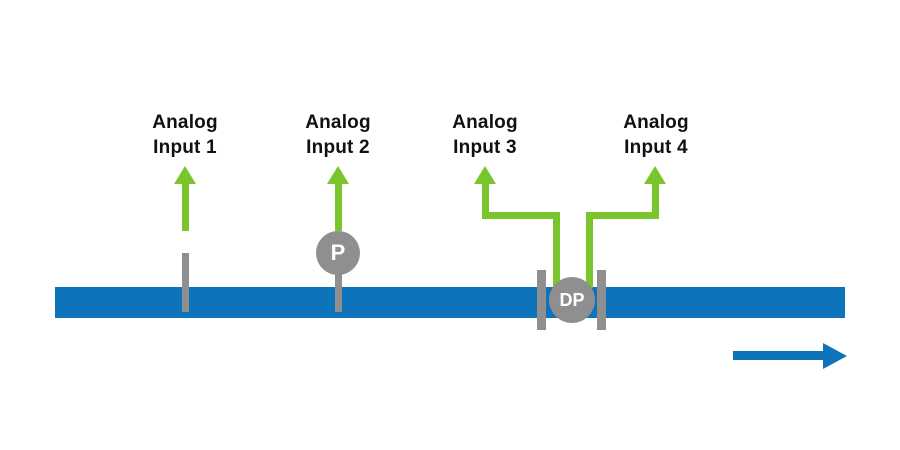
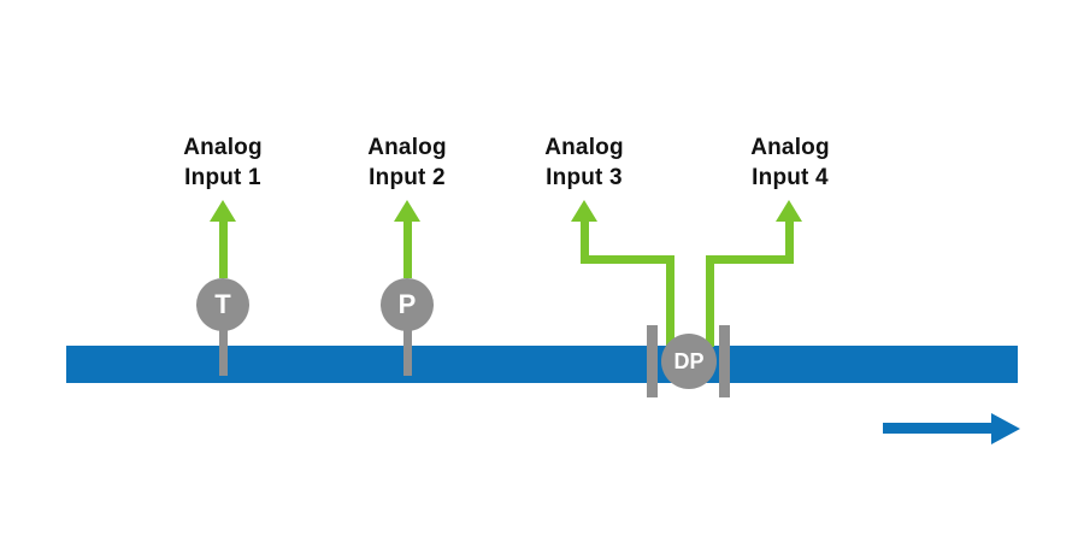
  Analog
  Input 1
  Analog
  Input 2
  Analog
  Input 3
  Analog
  Input 4
+ T
  P
  DP
